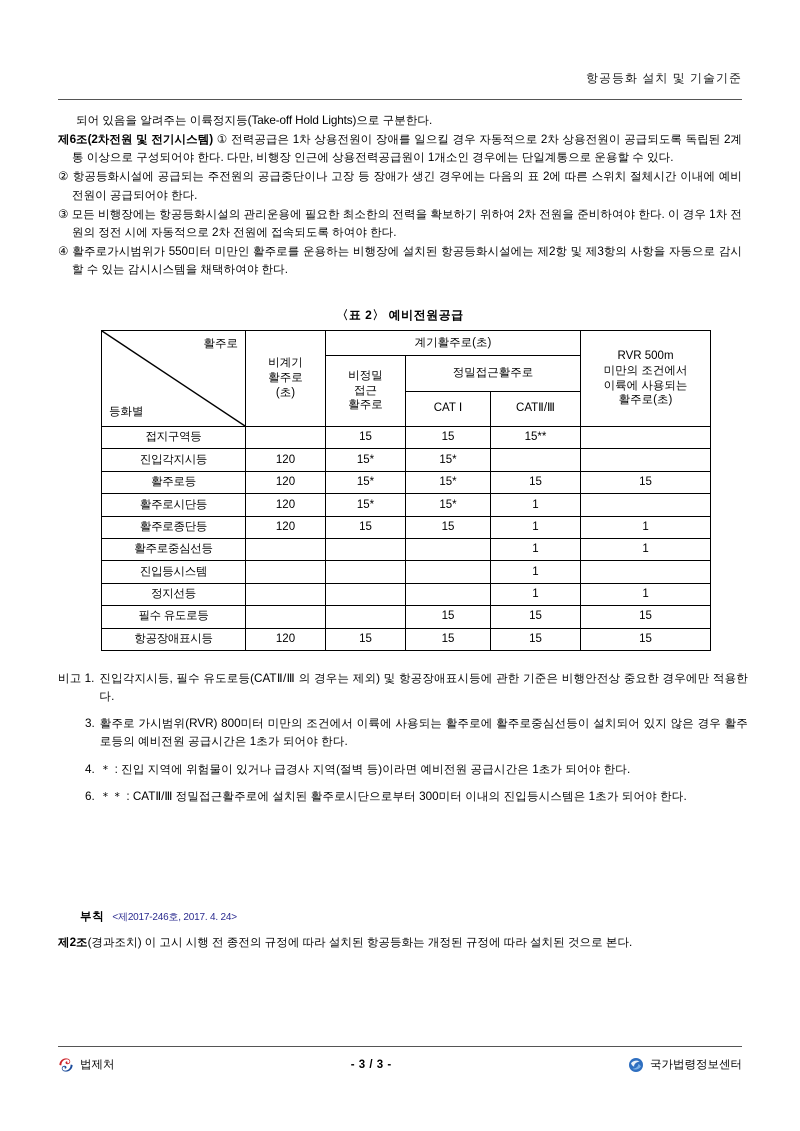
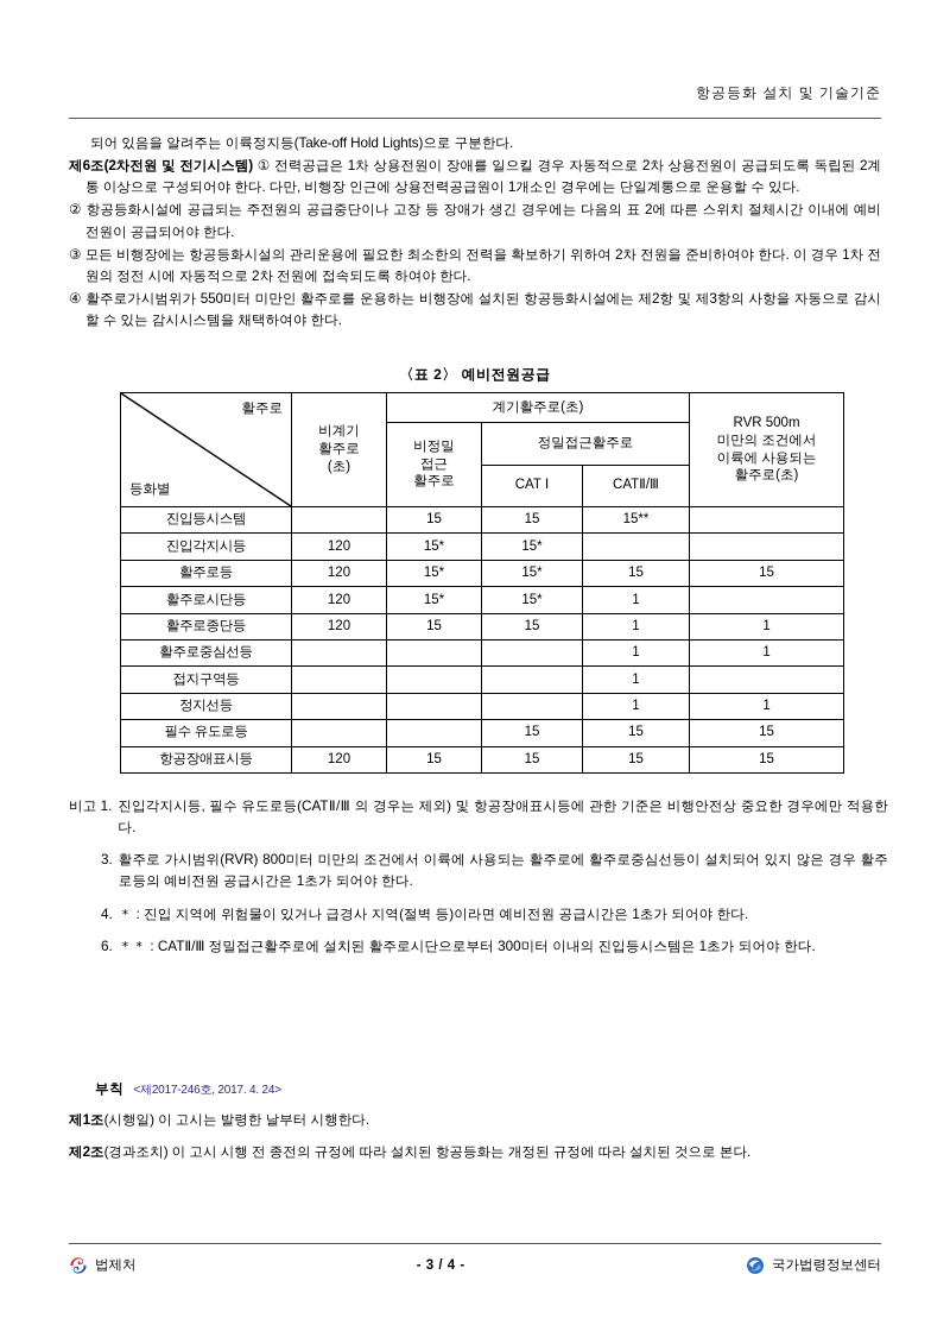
  항공등화 설치 및 기술기준
  되어 있음을 알려주는 이륙정지등(Take-off Hold Lights)으로 구분한다.
  제6조(2차전원 및 전기시스템) ① 전력공급은 1차 상용전원이 장애를 일으킬 경우 자동적으로 2차 상용전원이 공급되도록 독립된 2계통 이상으로 구성되어야 한다. 다만, 비행장 인근에 상용전력공급원이 1개소인 경우에는 단일계통으로 운용할 수 있다.
  ② 항공등화시설에 공급되는 주전원의 공급중단이나 고장 등 장애가 생긴 경우에는 다음의 표 2에 따른 스위치 절체시간 이내에 예비전원이 공급되어야 한다.
  ③ 모든 비행장에는 항공등화시설의 관리운용에 필요한 최소한의 전력을 확보하기 위하여 2차 전원을 준비하여야 한다. 이 경우 1차 전원의 정전 시에 자동적으로 2차 전원에 접속되도록 하여야 한다.
  ④ 활주로가시범위가 550미터 미만인 활주로를 운용하는 비행장에 설치된 항공등화시설에는 제2항 및 제3항의 사항을 자동으로 감시할 수 있는 감시시스템을 채택하여야 한다.
  〈표 2〉 예비전원공급
  활주로 등화별	비계기 활주로 (초)	계기활주로(초)	RVR 500m 미만의 조건에서 이륙에 사용되는 활주로(초)
  비정밀 접근 활주로	정밀접근활주로
  CAT Ⅰ	CATⅡ/Ⅲ
- 접지구역등		15	15	15**
+ 진입등시스템		15	15	15**
  진입각지시등	120	15*	15*
  활주로등	120	15*	15*	15	15
  활주로시단등	120	15*	15*	1
  활주로종단등	120	15	15	1	1
  활주로중심선등				1	1
- 진입등시스템				1
+ 접지구역등				1
  정지선등				1	1
  필수 유도로등			15	15	15
  항공장애표시등	120	15	15	15	15
  비고 1.
  진입각지시등, 필수 유도로등(CATⅡ/Ⅲ 의 경우는 제외) 및 항공장애표시등에 관한 기준은 비행안전상 중요한 경우에만 적용한다.
  3.
  활주로 가시범위(RVR) 800미터 미만의 조건에서 이륙에 사용되는 활주로에 활주로중심선등이 설치되어 있지 않은 경우 활주로등의 예비전원 공급시간은 1초가 되어야 한다.
  4.
  ＊ : 진입 지역에 위험물이 있거나 급경사 지역(절벽 등)이라면 예비전원 공급시간은 1초가 되어야 한다.
  6.
  ＊＊ : CATⅡ/Ⅲ 정밀접근활주로에 설치된 활주로시단으로부터 300미터 이내의 진입등시스템은 1초가 되어야 한다.
  부칙 <제2017-246호, 2017. 4. 24>
+ 제1조(시행일) 이 고시는 발령한 날부터 시행한다.
  제2조(경과조치) 이 고시 시행 전 종전의 규정에 따라 설치된 항공등화는 개정된 규정에 따라 설치된 것으로 본다.
  법제처
- - 3 / 3 -
+ - 3 / 4 -
  국가법령정보센터
